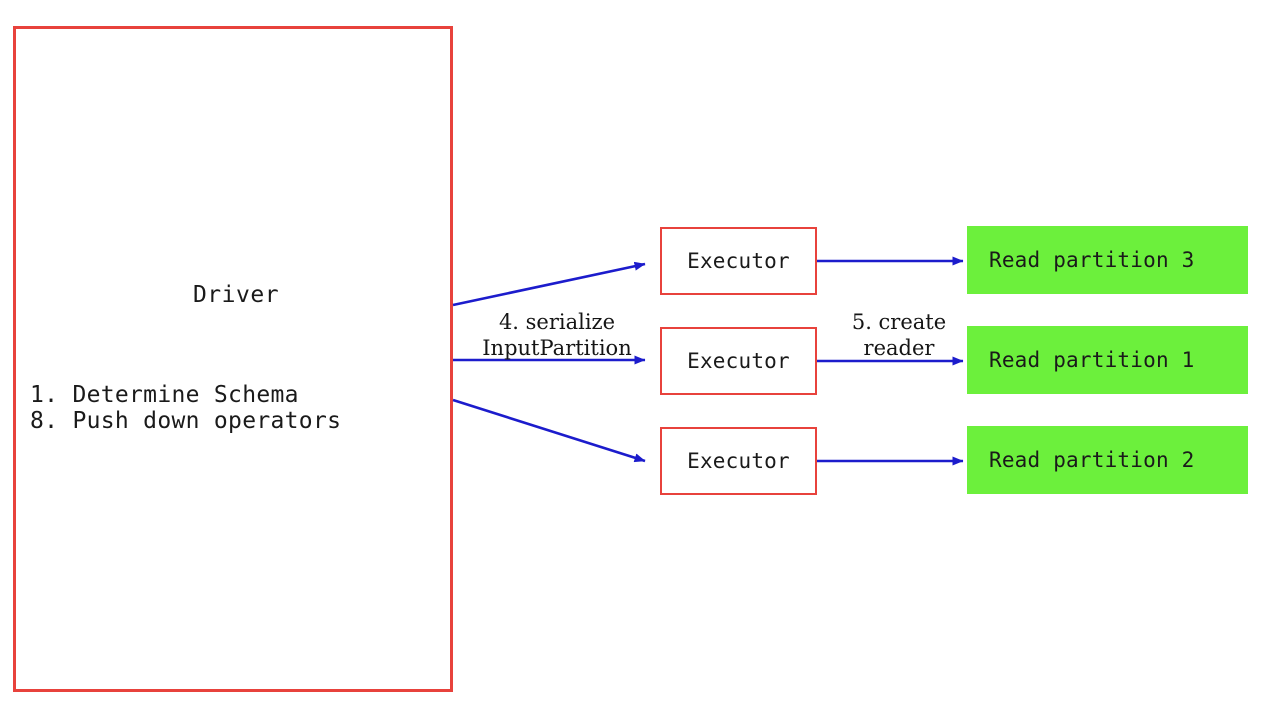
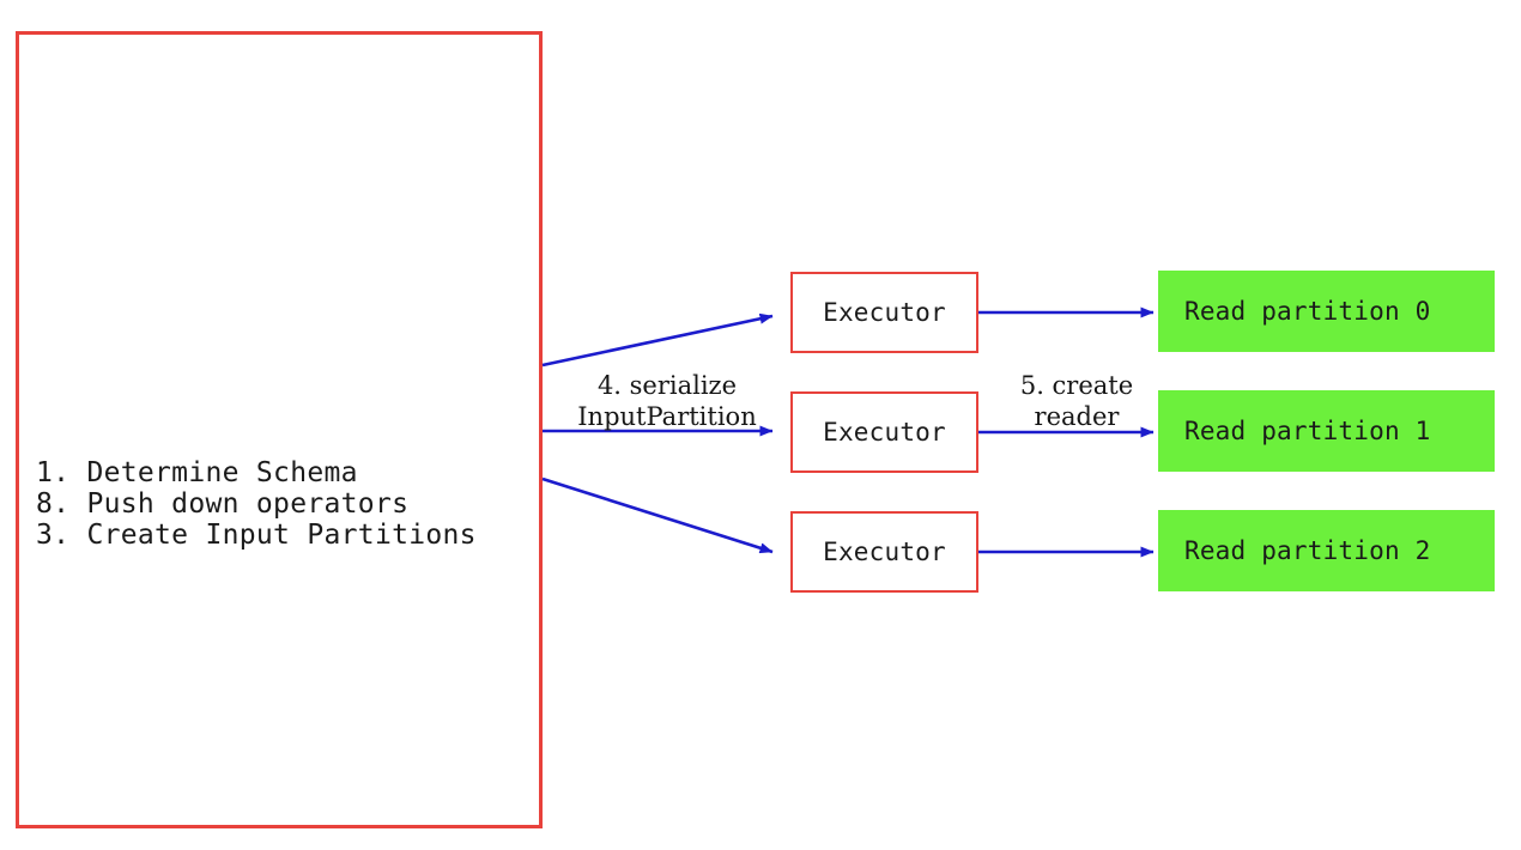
- Driver
  1. Determine Schema
  8. Push down operators
+ 3. Create Input Partitions
  Executor
  Executor
  Executor
- Read partition 3
+ Read partition 0
  Read partition 1
  Read partition 2
  4. serialize
  InputPartition
  5. create
  reader
